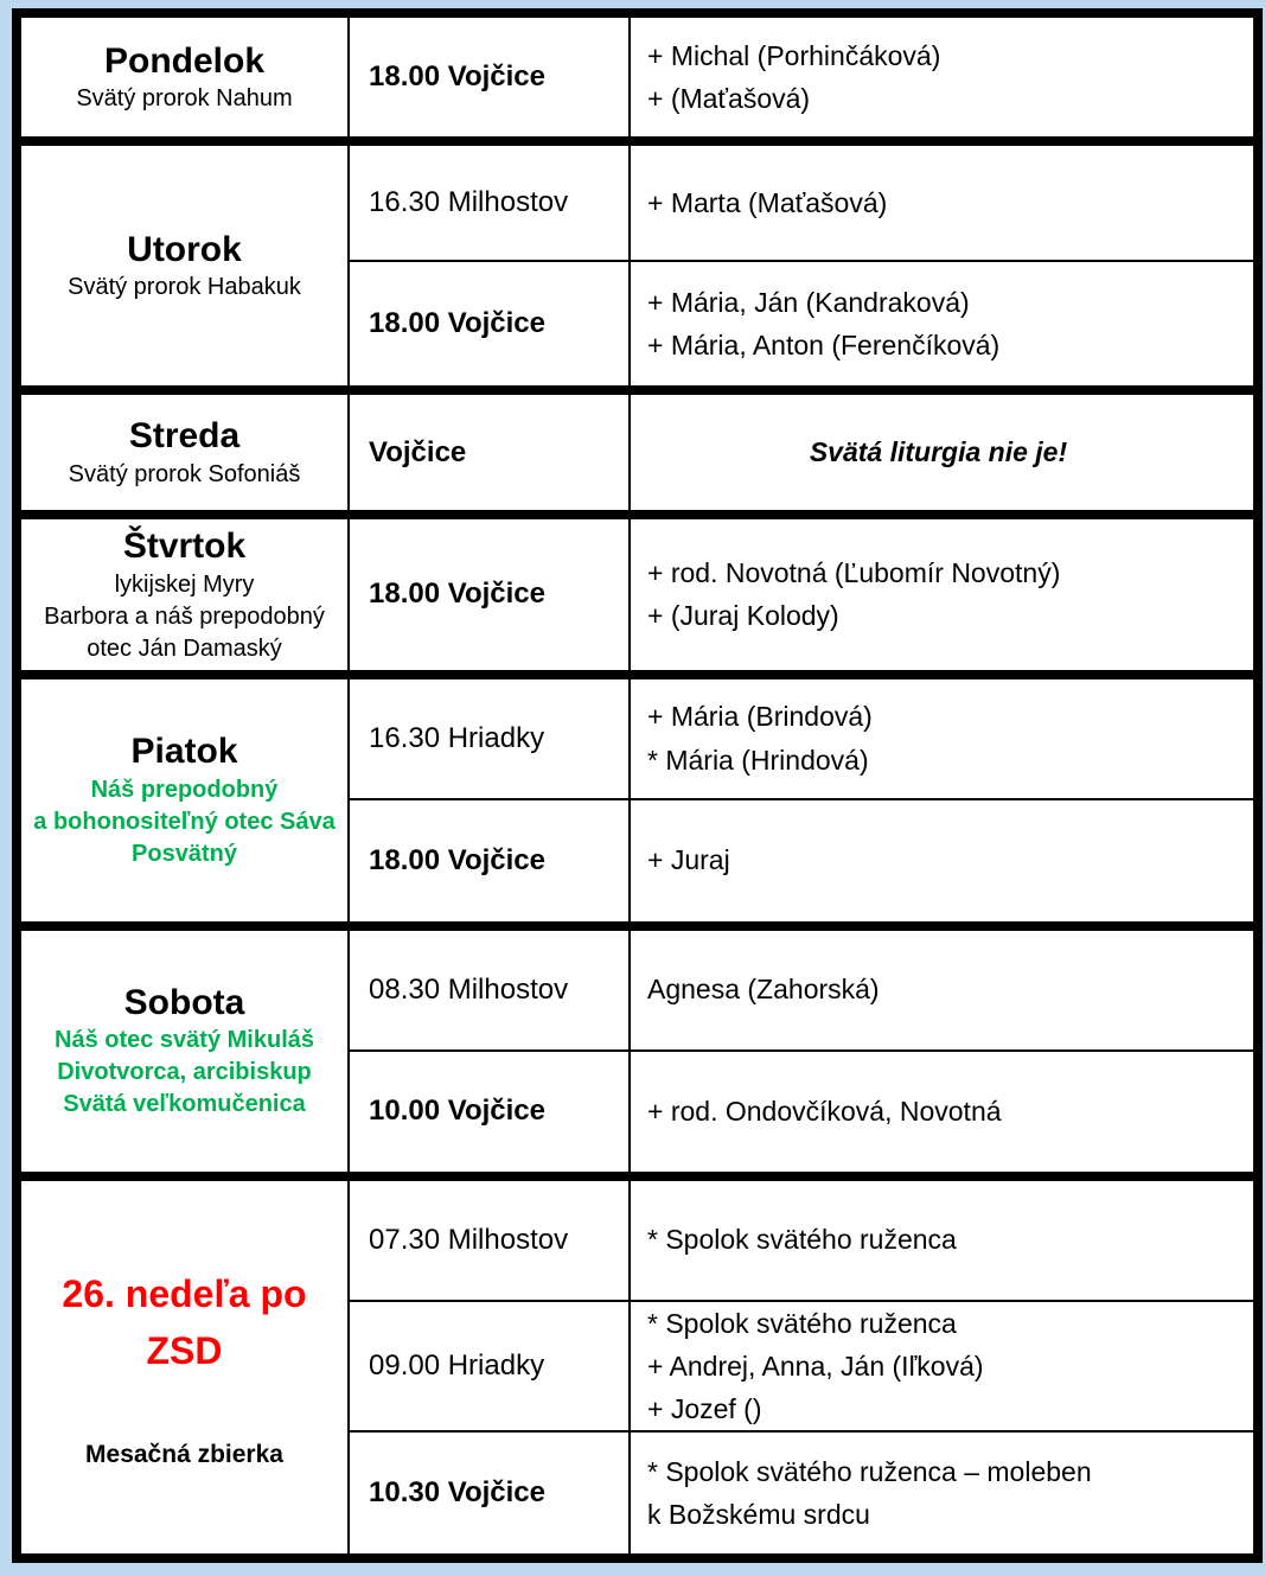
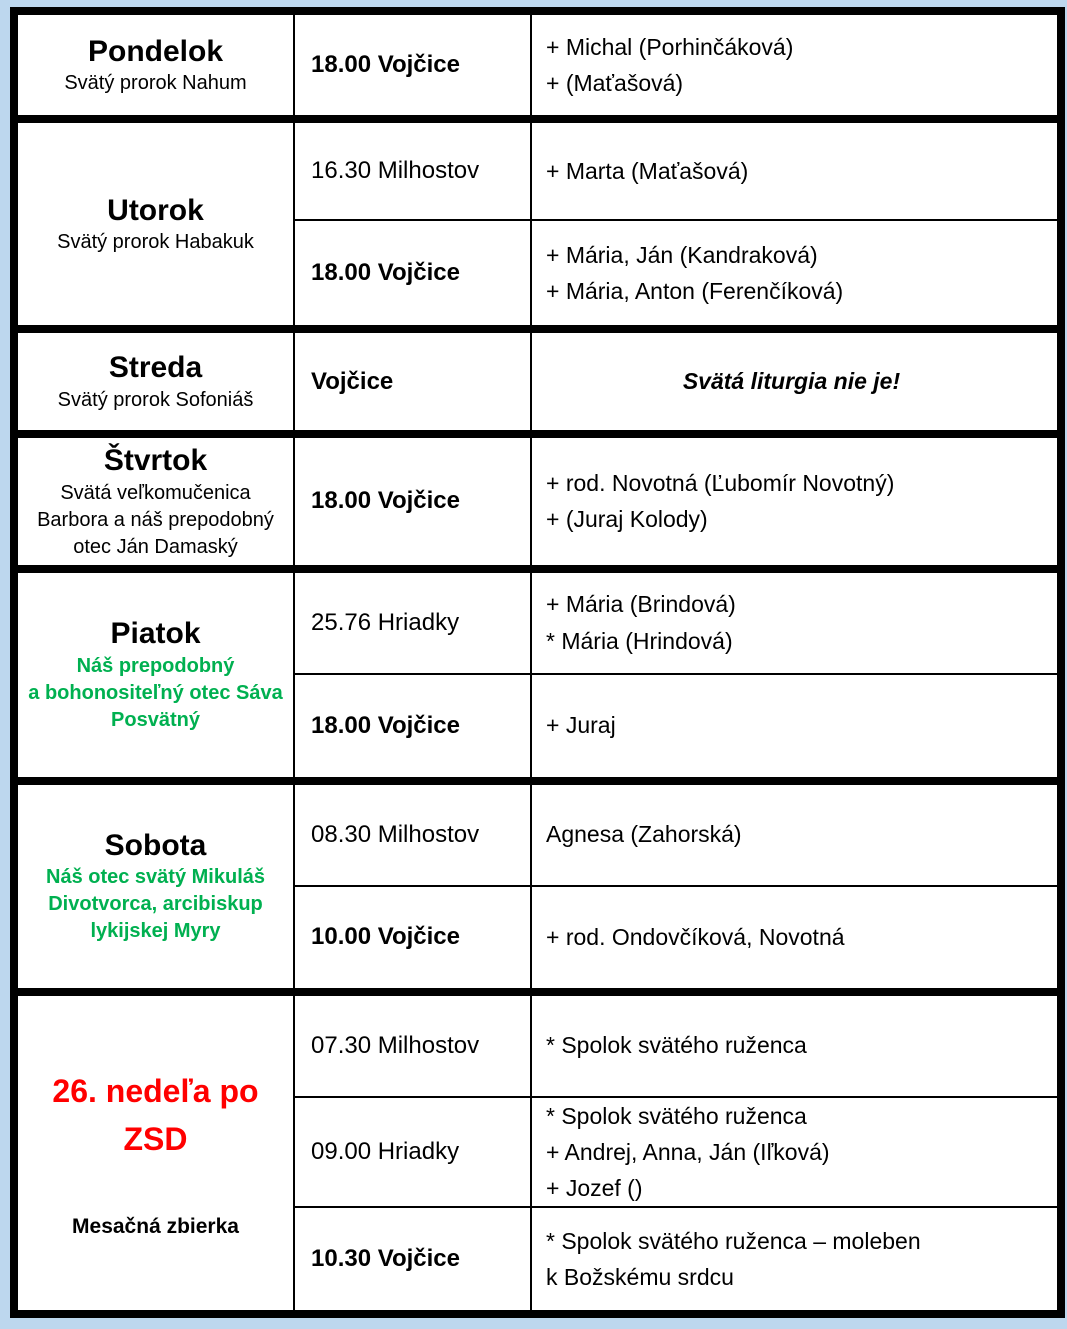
  Pondelok Svätý prorok Nahum	18.00 Vojčice	+ Michal (Porhinčáková) + (Maťašová)
  Utorok Svätý prorok Habakuk	16.30 Milhostov	+ Marta (Maťašová)
  18.00 Vojčice	+ Mária, Ján (Kandraková) + Mária, Anton (Ferenčíková)
  Streda Svätý prorok Sofoniáš	Vojčice	Svätá liturgia nie je!
- Štvrtok lykijskej Myry Barbora a náš prepodobný otec Ján Damaský	18.00 Vojčice	+ rod. Novotná (Ľubomír Novotný) + (Juraj Kolody)
+ Štvrtok Svätá veľkomučenica Barbora a náš prepodobný otec Ján Damaský	18.00 Vojčice	+ rod. Novotná (Ľubomír Novotný) + (Juraj Kolody)
- Piatok Náš prepodobný a bohonositeľný otec Sáva Posvätný	16.30 Hriadky	+ Mária (Brindová) * Mária (Hrindová)
+ Piatok Náš prepodobný a bohonositeľný otec Sáva Posvätný	25.76 Hriadky	+ Mária (Brindová) * Mária (Hrindová)
  18.00 Vojčice	+ Juraj
- Sobota Náš otec svätý Mikuláš Divotvorca, arcibiskup Svätá veľkomučenica	08.30 Milhostov	Agnesa (Zahorská)
+ Sobota Náš otec svätý Mikuláš Divotvorca, arcibiskup lykijskej Myry	08.30 Milhostov	Agnesa (Zahorská)
  10.00 Vojčice	+ rod. Ondovčíková, Novotná
  26. nedeľa po ZSD Mesačná zbierka	07.30 Milhostov	* Spolok svätého ruženca
  09.00 Hriadky	* Spolok svätého ruženca + Andrej, Anna, Ján (Iľková) + Jozef ()
  10.30 Vojčice	* Spolok svätého ruženca – moleben k Božskému srdcu
